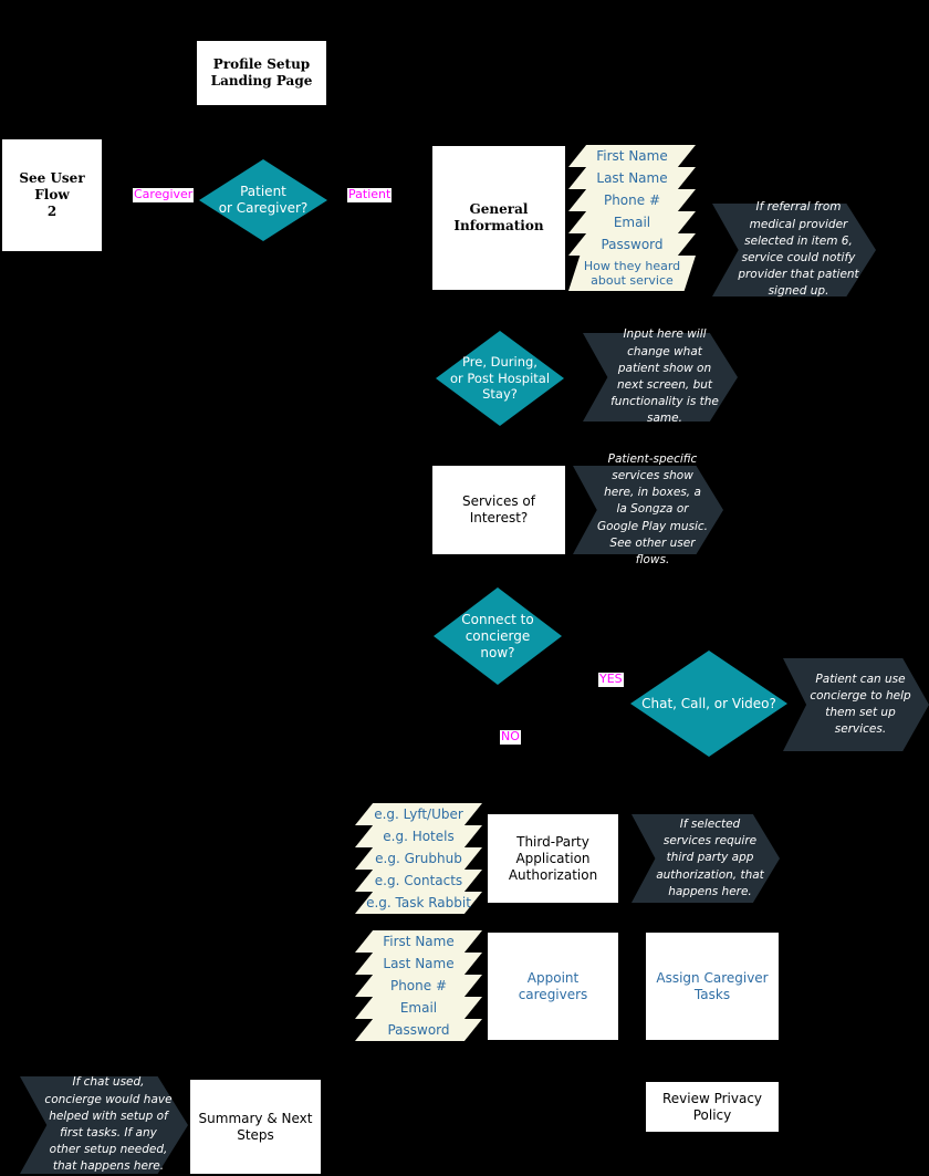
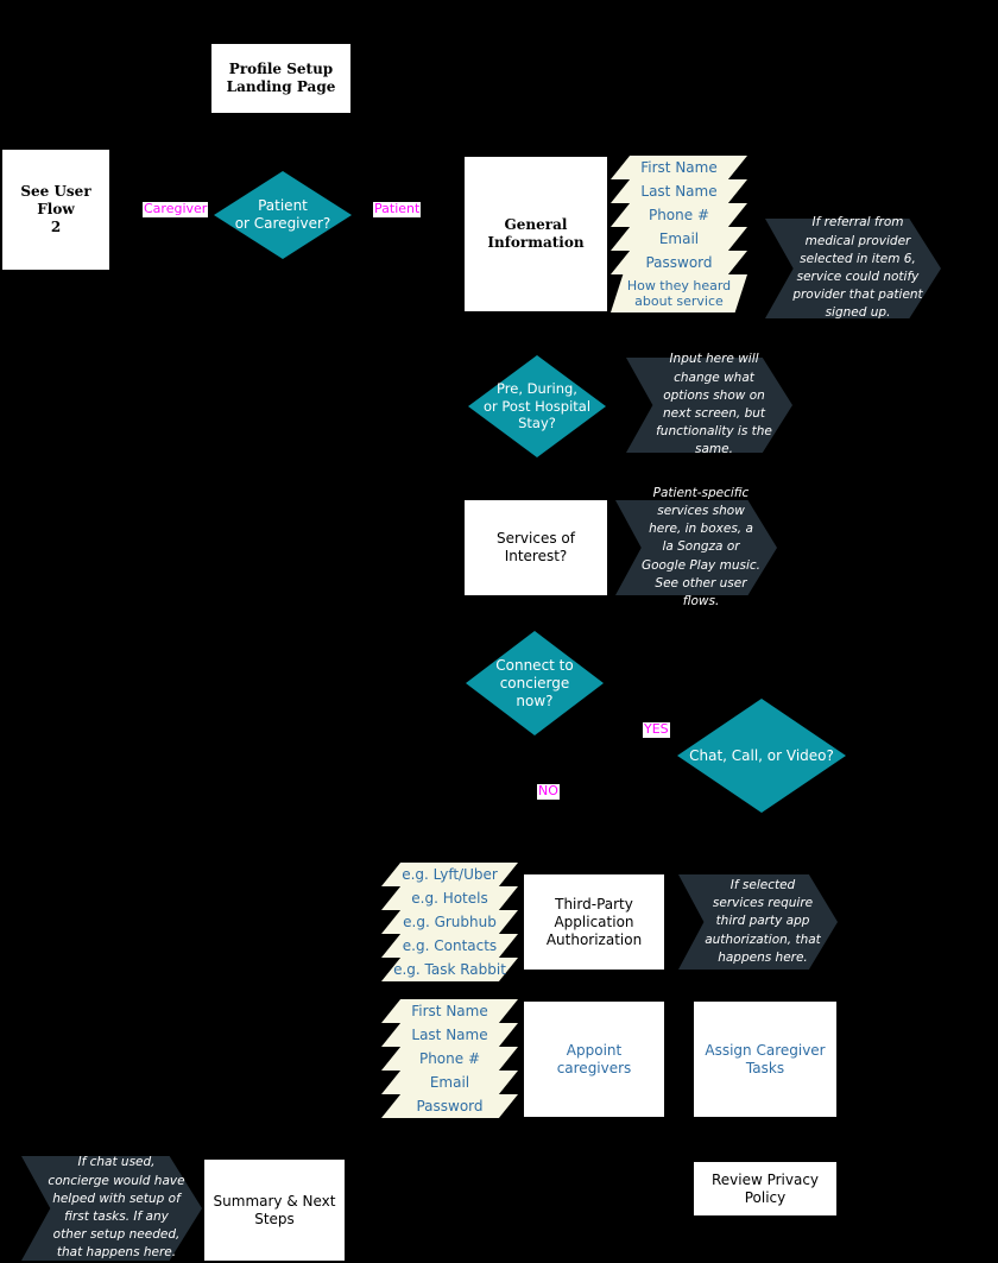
  Profile Setup
  Landing Page
  See User Flow
  2
  Caregiver
  Patient
  or Caregiver?
  Patient
  General
  Information
  First Name
  Last Name
  Phone #
  Email
  Password
  How they heard
  about service
  If referral from medical provider selected in item 6, service could notify provider that patient signed up.
  Pre, During,
  or Post Hospital
  Stay?
- Input here will change what patient show on next screen, but functionality is the same.
+ Input here will change what options show on next screen, but functionality is the same.
  Services of Interest?
  Patient-specific services show here, in boxes, a la Songza or Google Play music. See other user flows.
  Connect to
  concierge
  now?
  YES
  NO
  Chat, Call, or Video?
- Patient can use concierge to help them set up services.
  e.g. Lyft/Uber
  e.g. Hotels
  e.g. Grubhub
  e.g. Contacts
  e.g. Task Rabbit
  Third-Party
  Application
  Authorization
  If selected services require third party app authorization, that happens here.
  First Name
  Last Name
  Phone #
  Email
  Password
  Appoint caregivers
  Assign Caregiver
  Tasks
  If chat used, concierge would have helped with setup of first tasks. If any other setup needed, that happens here.
  Summary & Next
  Steps
  Review Privacy Policy
